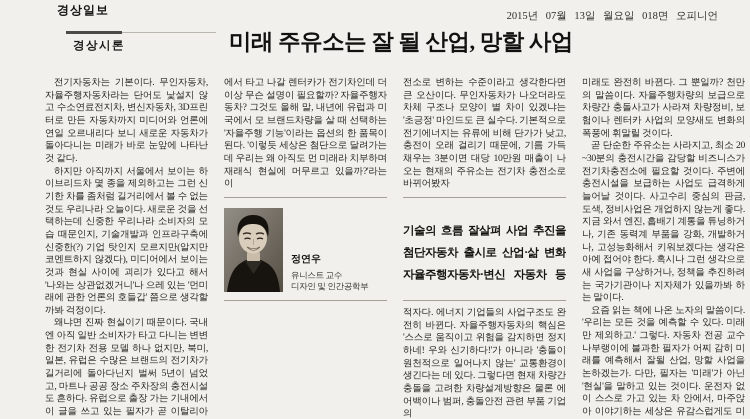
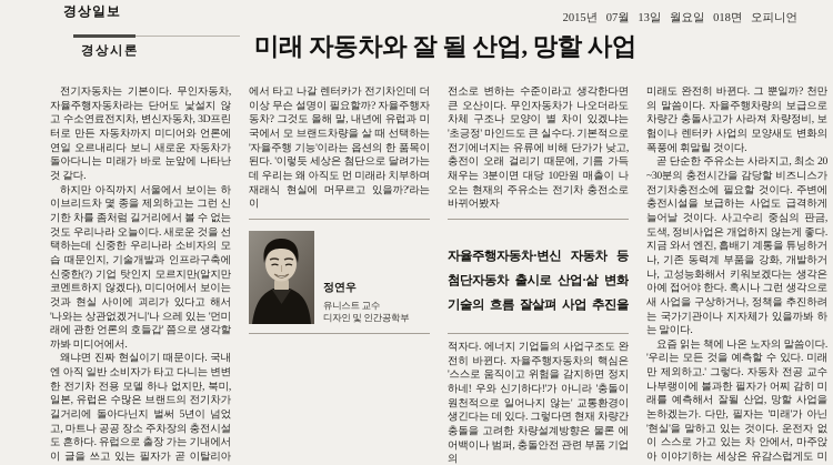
  경상일보
  2015년 07월 13일 월요일 018면 오피니언
  경상시론
- 미래 주유소는 잘 될 산업, 망할 사업
+ 미래 자동차와 잘 될 산업, 망할 사업
  전기자동차는 기본이다. 무인자동차, 자율주행자동차라는 단어도 낯설지 않고 수소연료전지차, 변신자동차, 3D프린터로 만든 자동차까지 미디어와 언론에 연일 오르내리다 보니 새로운 자동차가 돌아다니는 미래가 바로 눈앞에 나타난 것 같다.
- 하지만 아직까지 서울에서 보이는 하이브리드차 몇 종을 제외하고는 그런 신기한 차를 좀처럼 길거리에서 볼 수 없는 것도 우리나라 오늘이다. 새로운 것을 선택하는데 신중한 우리나라 소비자의 모습 때문인지, 기술개발과 인프라구축에 신중한(?) 기업 탓인지 모르지만(알지만 코멘트하지 않겠다), 미디어에서 보이는 것과 현실 사이에 괴리가 있다고 해서 '나와는 상관없겠거니'나 으레 있는 '먼미래에 관한 언론의 호들갑' 쯤으로 생각할까봐 걱정이다.
+ 하지만 아직까지 서울에서 보이는 하이브리드차 몇 종을 제외하고는 그런 신기한 차를 좀처럼 길거리에서 볼 수 없는 것도 우리나라 오늘이다. 새로운 것을 선택하는데 신중한 우리나라 소비자의 모습 때문인지, 기술개발과 인프라구축에 신중한(?) 기업 탓인지 모르지만(알지만 코멘트하지 않겠다), 미디어에서 보이는 것과 현실 사이에 괴리가 있다고 해서 '나와는 상관없겠거니'나 으레 있는 '먼미래에 관한 언론의 호들갑' 쯤으로 생각할까봐 미디어에서.
  왜냐면 진짜 현실이기 때문이다. 국내엔 아직 일반 소비자가 타고 다니는 변변한 전기차 전용 모델 하나 없지만, 북미, 일본, 유럽은 수많은 브랜드의 전기차가 길거리에 돌아다닌지 벌써 5년이 넘었고, 마트나 공공 장소 주차장의 충전시설도 흔하다. 유럽으로 출장 가는 기내에서 이 글을 쓰고 있는 필자가 곧 이탈리아
  에서 타고 나갈 렌터카가 전기차인데 더 이상 무슨 설명이 필요할까? 자율주행자동차? 그것도 올해 말, 내년에 유럽과 미국에서 모 브랜드차량을 살 때 선택하는 '자율주행 기능'이라는 옵션의 한 품목이 된다. '이렇듯 세상은 첨단으로 달려가는데 우리는 왜 아직도 먼 미래라 치부하며 재래식 현실에 머무르고 있을까?'라는 이
  정연우
  유니스트 교수
  디자인 및 인간공학부
  전소로 변하는 수준이라고 생각한다면 큰 오산이다. 무인자동차가 나오더라도 차체 구조나 모양이 별 차이 있겠냐는 '초긍정' 마인드도 큰 실수다. 기본적으로 전기에너지는 유류에 비해 단가가 낮고, 충전이 오래 걸리기 때문에, 기름 가득 채우는 3분이면 대당 10만원 매출이 나오는 현재의 주유소는 전기차 충전소로 바뀌어봤자
- 기술의 흐름 잘살펴 사업 추진을
+ 자율주행자동차·변신 자동차 등
  첨단자동차 출시로 산업·삶 변화
- 자율주행자동차·변신 자동차 등
+ 기술의 흐름 잘살펴 사업 추진을
  적자다. 에너지 기업들의 사업구조도 완전히 바뀐다. 자율주행자동차의 핵심은 '스스로 움직이고 위험을 감지하면 정지하네! 우와 신기하다!'가 아니라 '충돌이 원천적으로 일어나지 않는' 교통환경이 생긴다는 데 있다. 그렇다면 현재 차량간 충돌을 고려한 차량설계방향은 물론 에어백이나 범퍼, 충돌안전 관련 부품 기업의
  미래도 완전히 바뀐다. 그 뿐일까? 천만의 말씀이다. 자율주행차량의 보급으로 차량간 충돌사고가 사라져 차량정비, 보험이나 렌터카 사업의 모양새도 변화의 폭풍에 휘말릴 것이다.
  곧 단순한 주유소는 사라지고, 최소 20~30분의 충전시간을 감당할 비즈니스가 전기차충전소에 필요할 것이다. 주변에 충전시설을 보급하는 사업도 급격하게 늘어날 것이다. 사고수리 중심의 판금, 도색, 정비사업은 개업하지 않는게 좋다. 지금 와서 엔진, 흡배기 계통을 튜닝하거나, 기존 동력계 부품을 강화, 개발하거나, 고성능화해서 키워보겠다는 생각은 아예 접어야 한다. 혹시나 그런 생각으로 새 사업을 구상하거나, 정책을 추진하려는 국가기관이나 지자체가 있을까봐 하는 말이다.
  요즘 읽는 책에 나온 노자의 말씀이다. '우리는 모든 것을 예측할 수 있다. 미래만 제외하고.' 그렇다. 자동차 전공 교수 나부랭이에 불과한 필자가 어찌 감히 미래를 예측해서 잘될 산업, 망할 사업을 논하겠는가. 다만, 필자는 '미래'가 아닌 '현실'을 말하고 있는 것이다. 운전자 없이 스스로 가고 있는 차 안에서, 마주앉아 이야기하는 세상은 유감스럽게도 미
